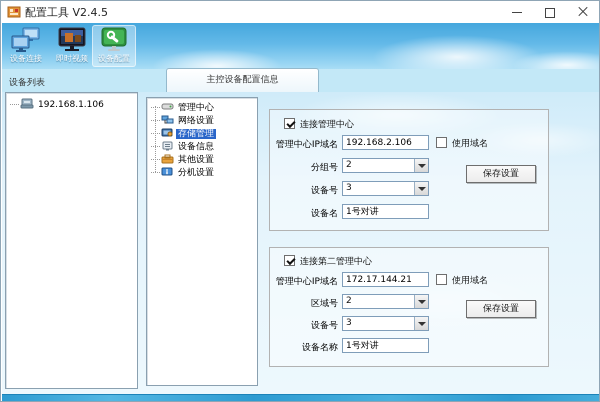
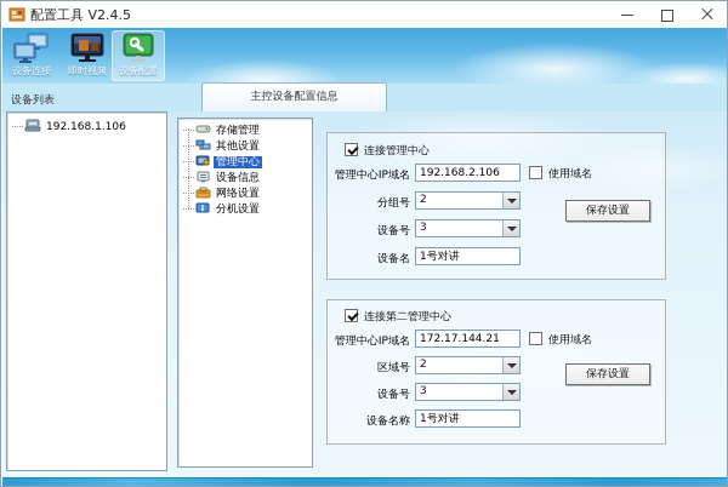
  配置工具 V2.4.5
  设备连接
  即时视频
  设备配置
  设备列表
  主控设备配置信息
  192.168.1.106
- 管理中心
+ 存储管理
- 网络设置
+ 其他设置
- 存储管理
+ 管理中心
  设备信息
- 其他设置
+ 网络设置
  分机设置
  连接管理中心
  管理中心IP域名
  192.168.2.106
  使用域名
  分组号
  2
  设备号
  3
  设备名
  1号对讲
  保存设置
  连接第二管理中心
  管理中心IP域名
  172.17.144.21
  使用域名
  区域号
  2
  设备号
  3
  设备名称
  1号对讲
  保存设置
